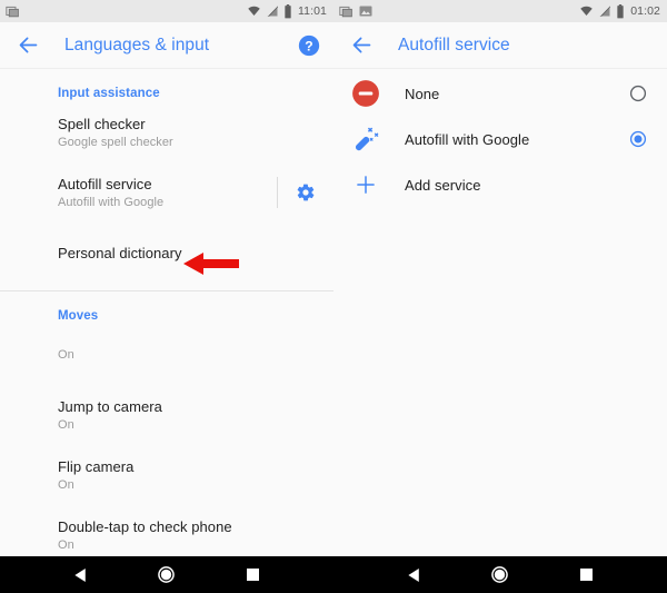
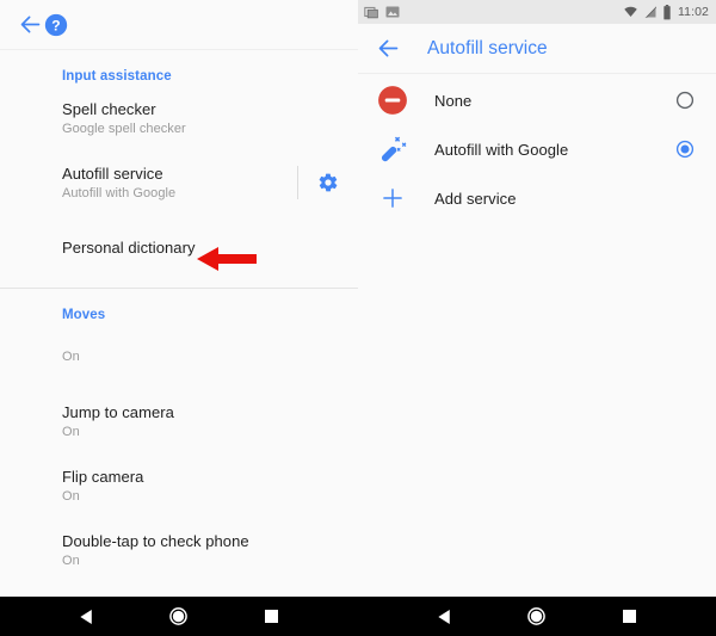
- 11:01
- Languages & input
  ?
  Input assistance
  Spell checker
  Google spell checker
  Autofill service
  Autofill with Google
  Personal dictionary
  Moves
  On
  Jump to camera
  On
  Flip camera
  On
  Double-tap to check phone
  On
- 01:02
+ 11:02
  Autofill service
  None
  Autofill with Google
  Add service
